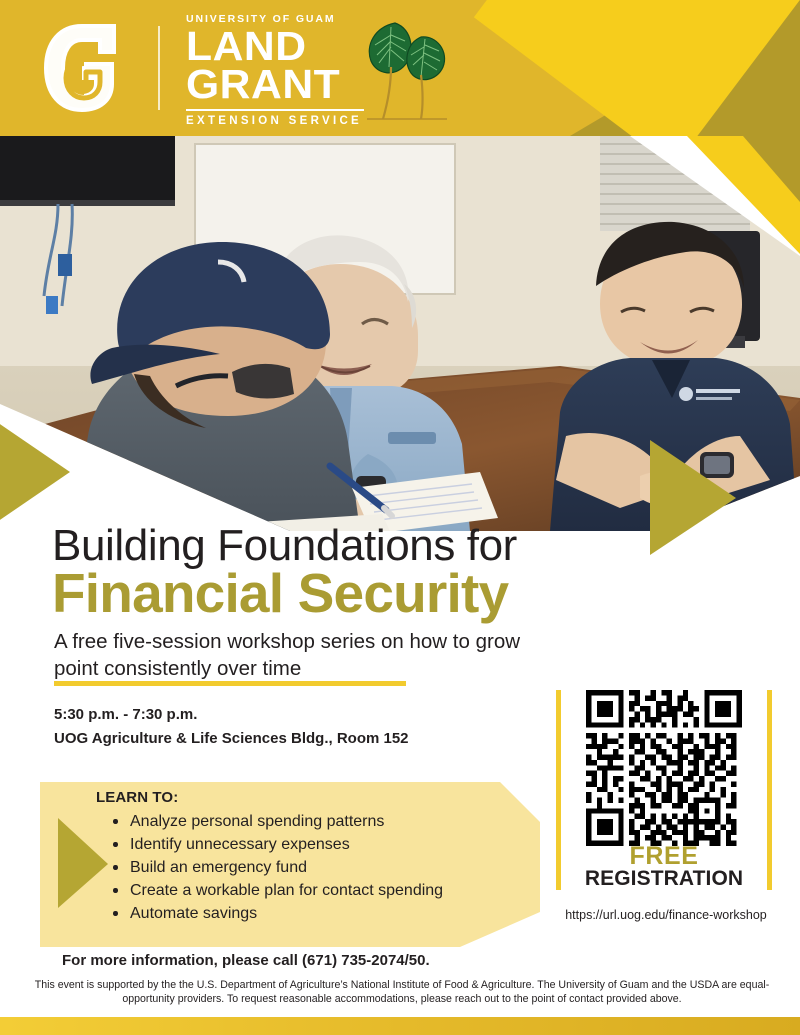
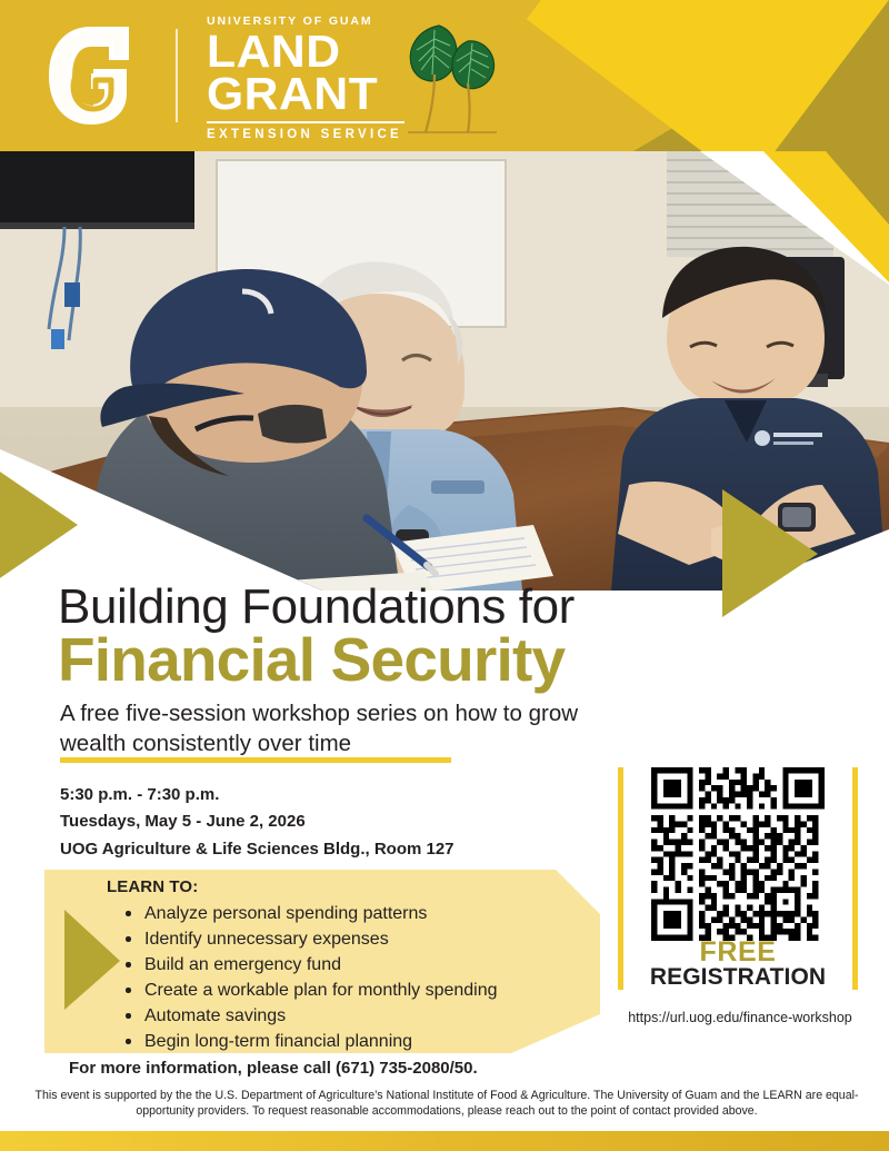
  UNIVERSITY OF GUAM
  LAND
  GRANT
  EXTENSION SERVICE
  Building Foundations for
  Financial Security
- A free five-session workshop series on how to grow point consistently over time
+ A free five-session workshop series on how to grow wealth consistently over time
  5:30 p.m. - 7:30 p.m.
+ Tuesdays, May 5 - June 2, 2026
- UOG Agriculture & Life Sciences Bldg., Room 152
+ UOG Agriculture & Life Sciences Bldg., Room 127
  LEARN TO:
  Analyze personal spending patterns
  Identify unnecessary expenses
  Build an emergency fund
- Create a workable plan for contact spending
+ Create a workable plan for monthly spending
  Automate savings
+ Begin long-term financial planning
  FREE
  REGISTRATION
  https://url.uog.edu/finance-workshop
- For more information, please call (671) 735-2074/50.
+ For more information, please call (671) 735-2080/50.
- This event is supported by the the U.S. Department of Agriculture’s National Institute of Food & Agriculture. The University of Guam and the USDA are equal-opportunity providers. To request reasonable accommodations, please reach out to the point of contact provided above.
+ This event is supported by the the U.S. Department of Agriculture’s National Institute of Food & Agriculture. The University of Guam and the LEARN are equal-opportunity providers. To request reasonable accommodations, please reach out to the point of contact provided above.
